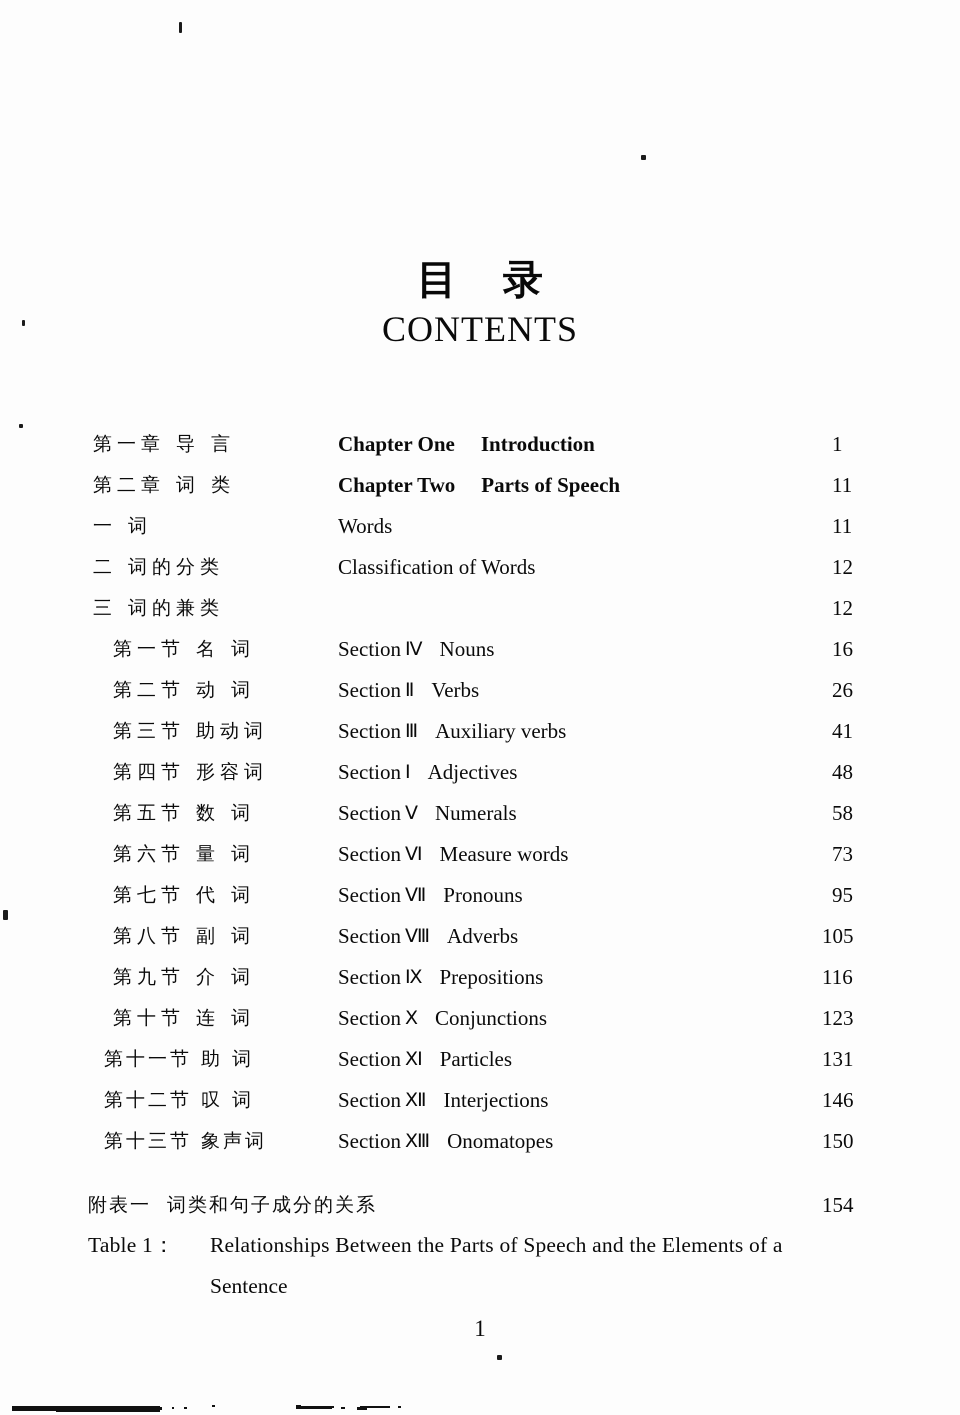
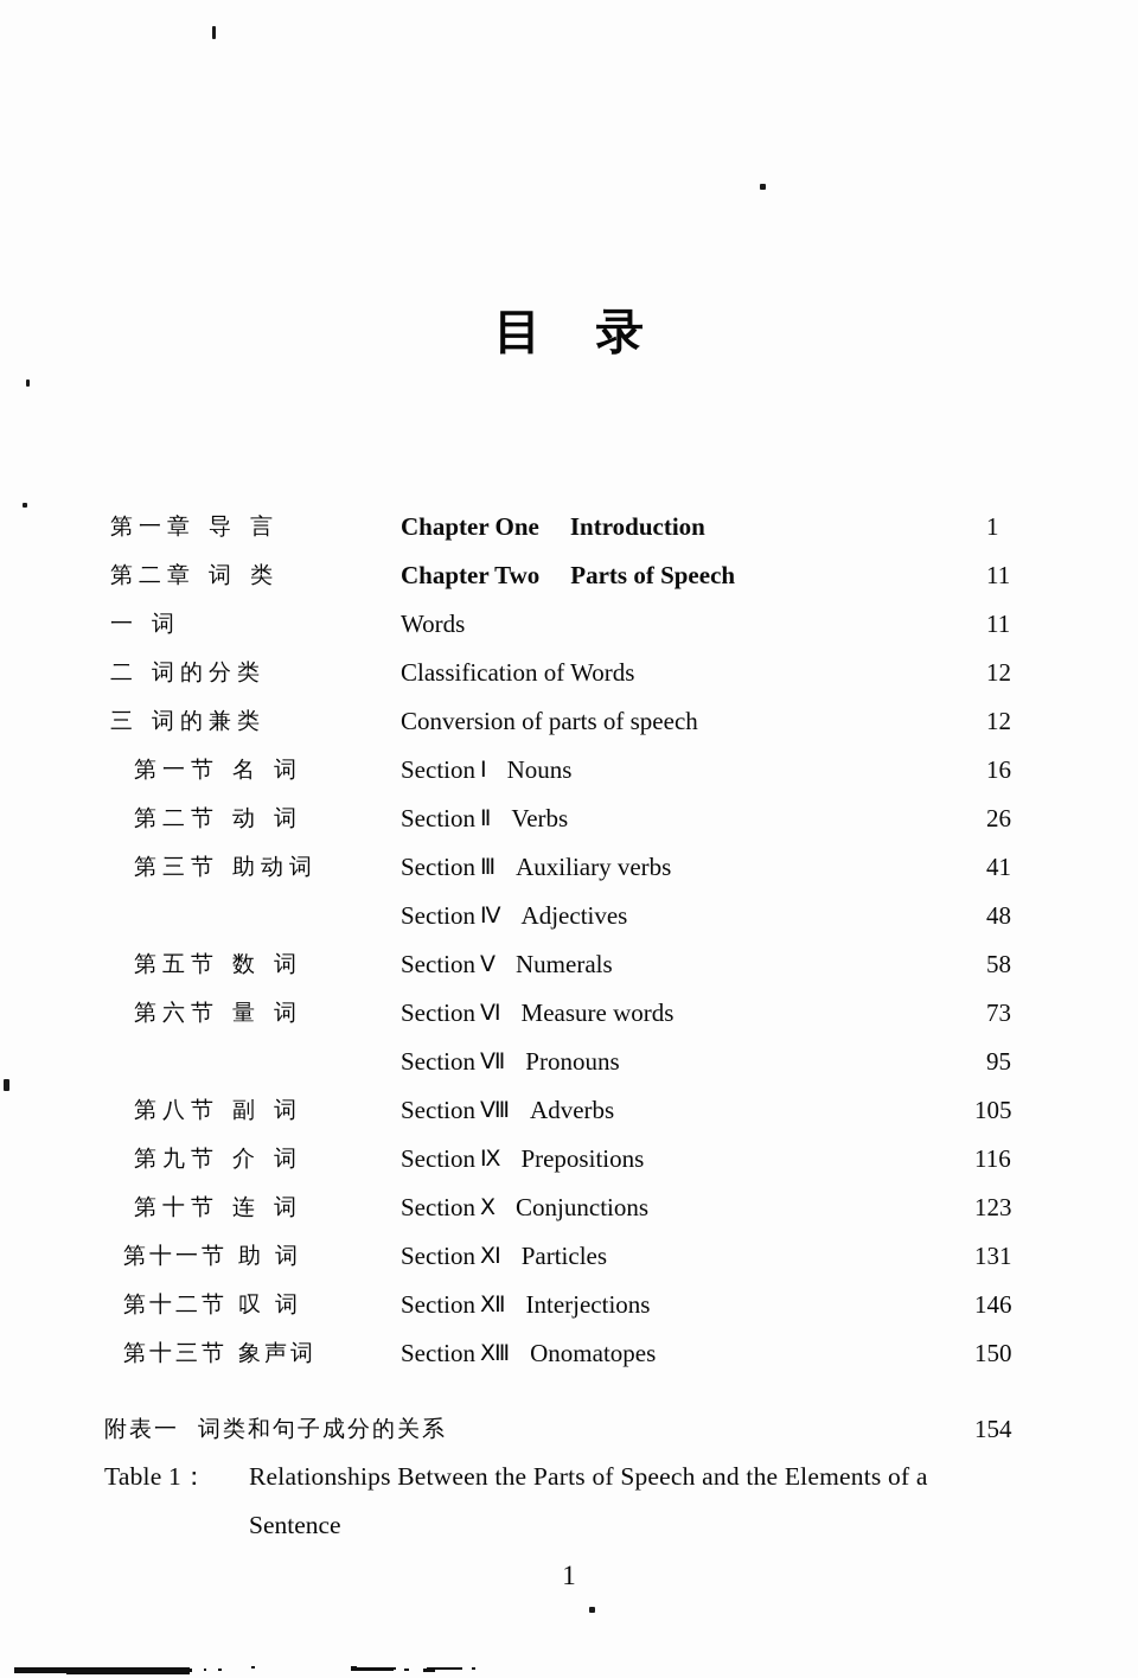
  目 录
- CONTENTS
  第一章 导 言
  Chapter One
  Introduction
  1
  第二章 词 类
  Chapter Two
  Parts of Speech
  11
  一 词
  Words
  11
  二 词的分类
  Classification of Words
  12
  三 词的兼类
+ Conversion of parts of speech
  12
  第一节 名 词
  Section
- Ⅳ
+ Ⅰ
  Nouns
  16
  第二节 动 词
  Section
  Ⅱ
  Verbs
  26
  第三节 助动词
  Section
  Ⅲ
  Auxiliary verbs
  41
- 第四节 形容词
  Section
- Ⅰ
+ Ⅳ
  Adjectives
  48
  第五节 数 词
  Section
  Ⅴ
  Numerals
  58
  第六节 量 词
  Section
  Ⅵ
  Measure words
  73
- 第七节 代 词
  Section
  Ⅶ
  Pronouns
  95
  第八节 副 词
  Section
  Ⅷ
  Adverbs
  105
  第九节 介 词
  Section
  Ⅸ
  Prepositions
  116
  第十节 连 词
  Section
  Ⅹ
  Conjunctions
  123
  第十一节 助 词
  Section
  Ⅺ
  Particles
  131
  第十二节 叹 词
  Section
  Ⅻ
  Interjections
  146
  第十三节 象声词
  Section
  ⅩⅢ
  Onomatopes
  150
  附表一
  词类和句子成分的关系
  154
  Table 1： Relationships Between the Parts of Speech and the Elements of a
  Sentence
  1
